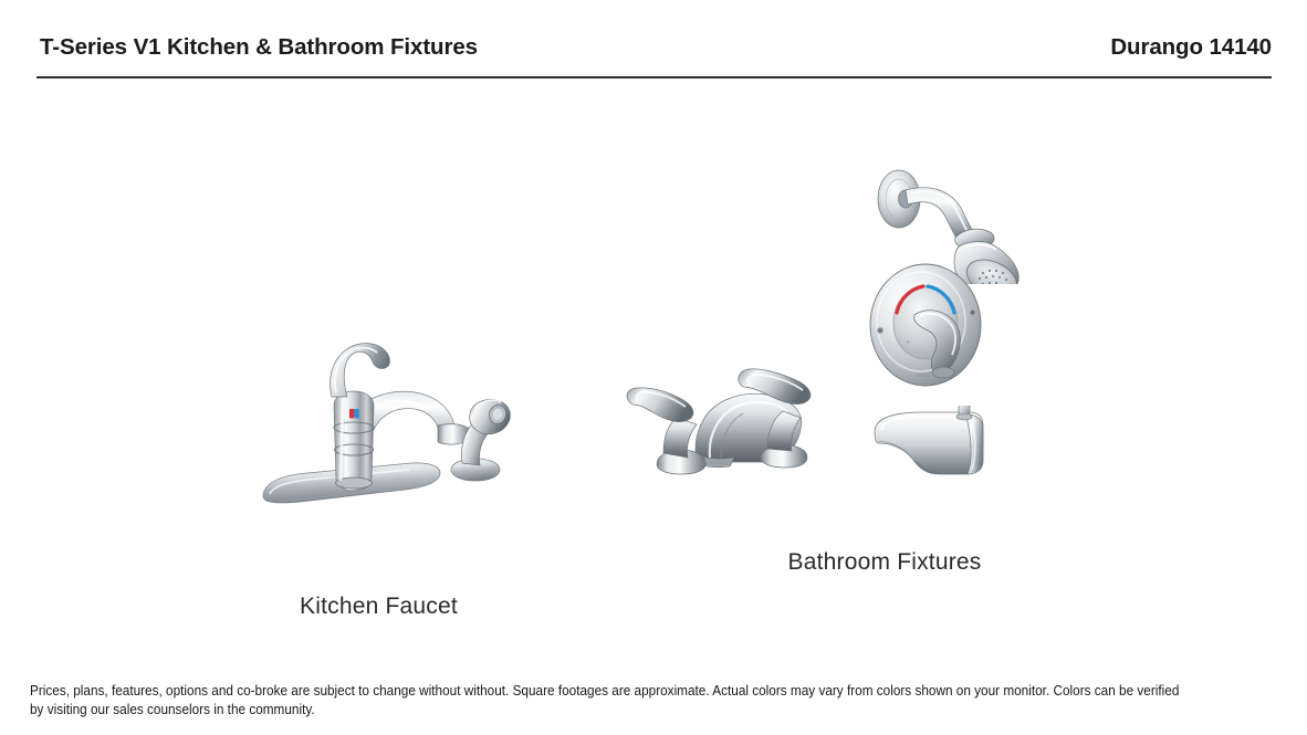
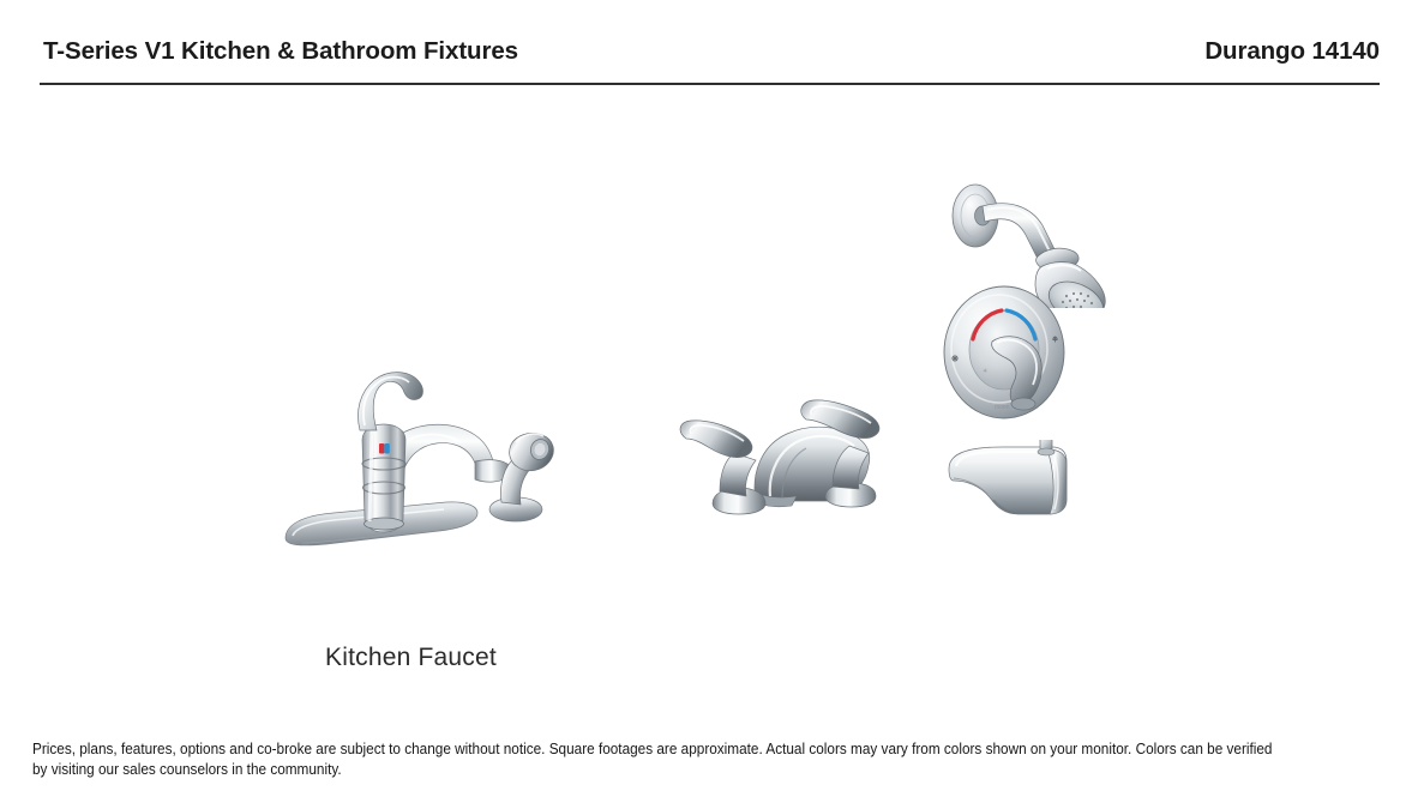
  T-Series V1 Kitchen & Bathroom Fixtures
  Durango 14140
  Kitchen Faucet
- Bathroom Fixtures
- Prices, plans, features, options and co-broke are subject to change without without. Square footages are approximate. Actual colors may vary from colors shown on your monitor. Colors can be verified by visiting our sales counselors in the community.
+ Prices, plans, features, options and co-broke are subject to change without notice. Square footages are approximate. Actual colors may vary from colors shown on your monitor. Colors can be verified by visiting our sales counselors in the community.
